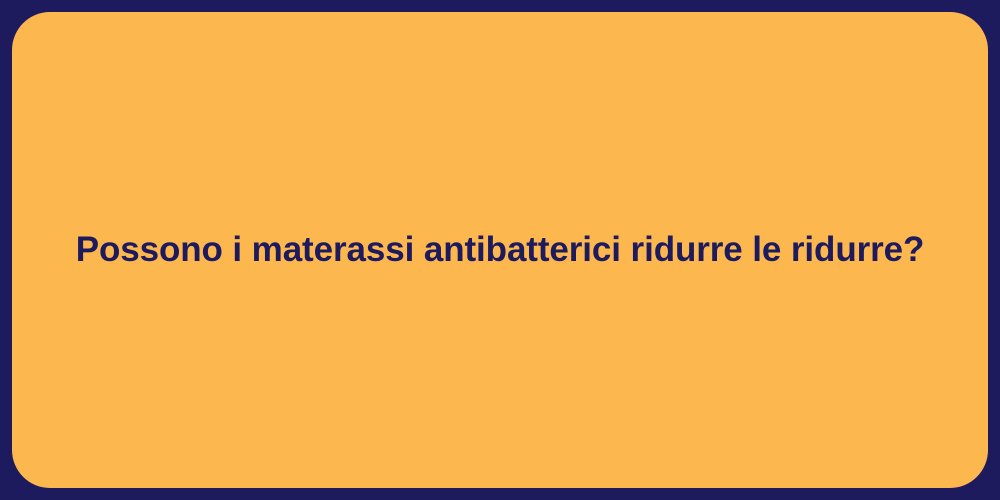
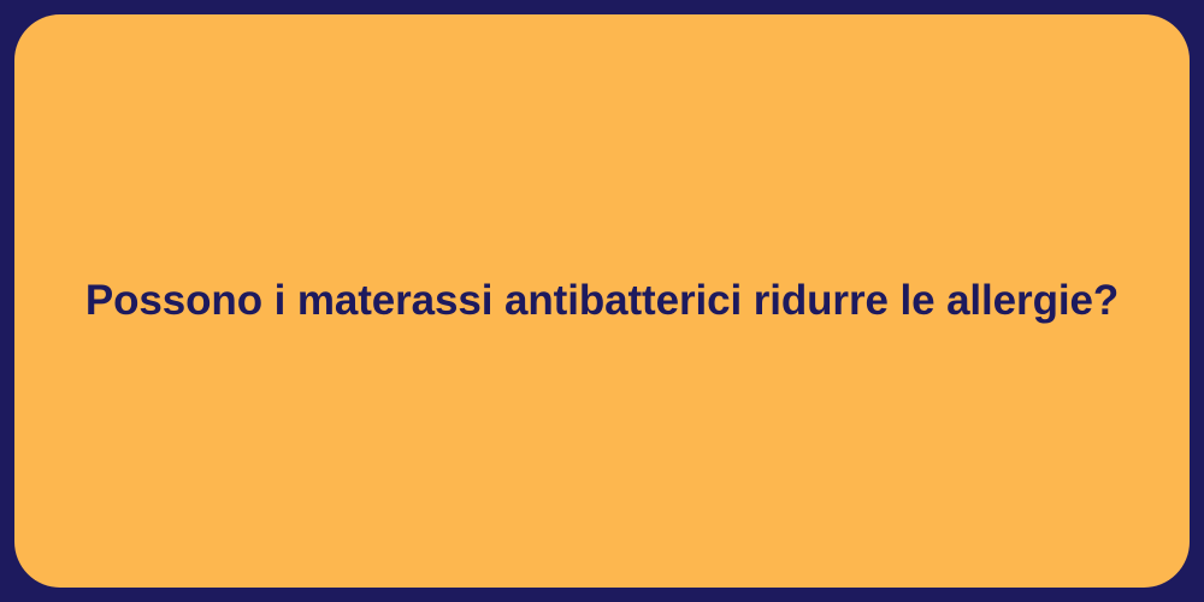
- Possono i materassi antibatterici ridurre le ridurre?
+ Possono i materassi antibatterici ridurre le allergie?
